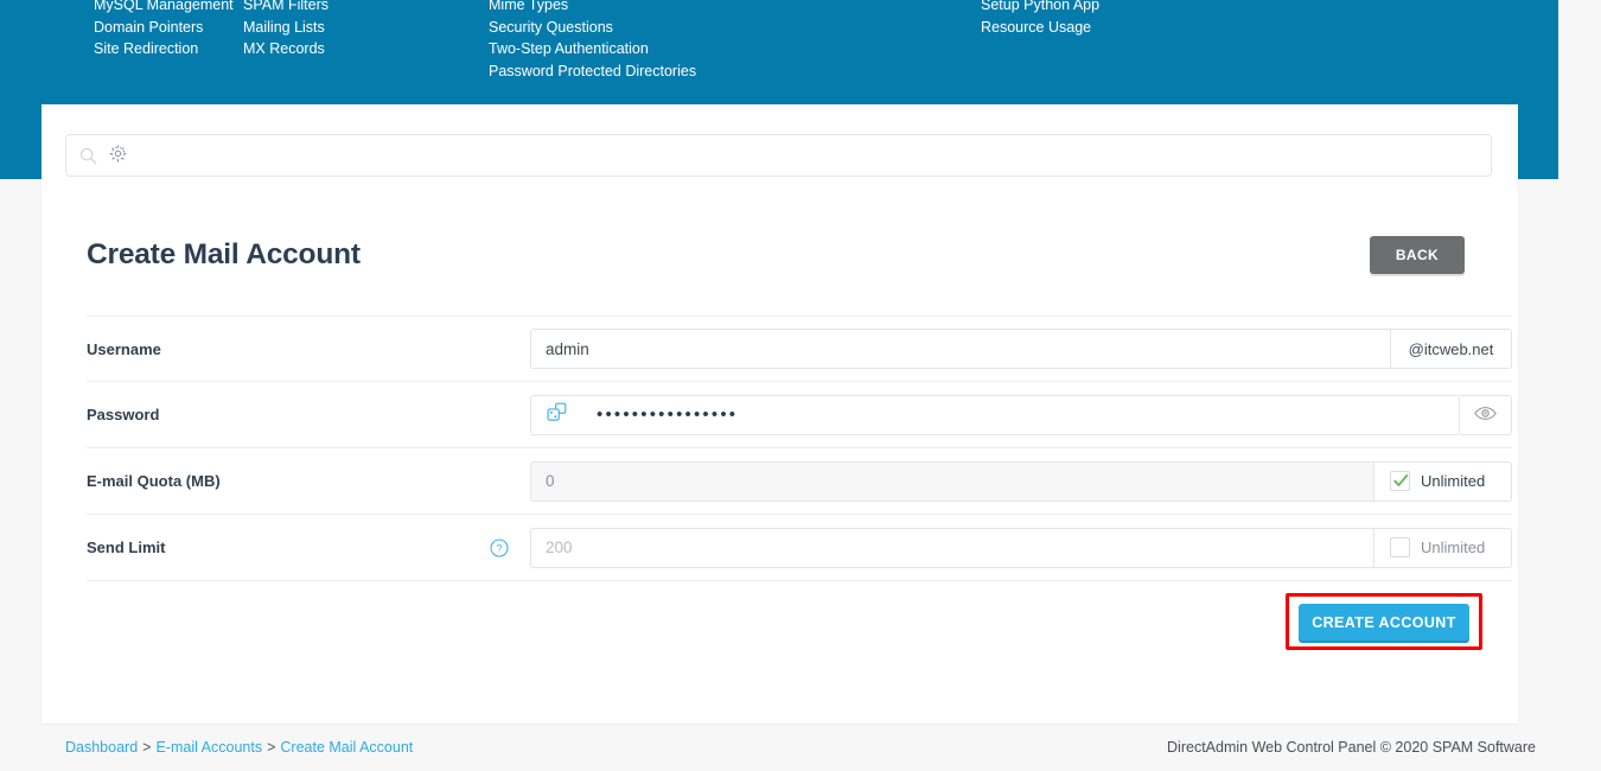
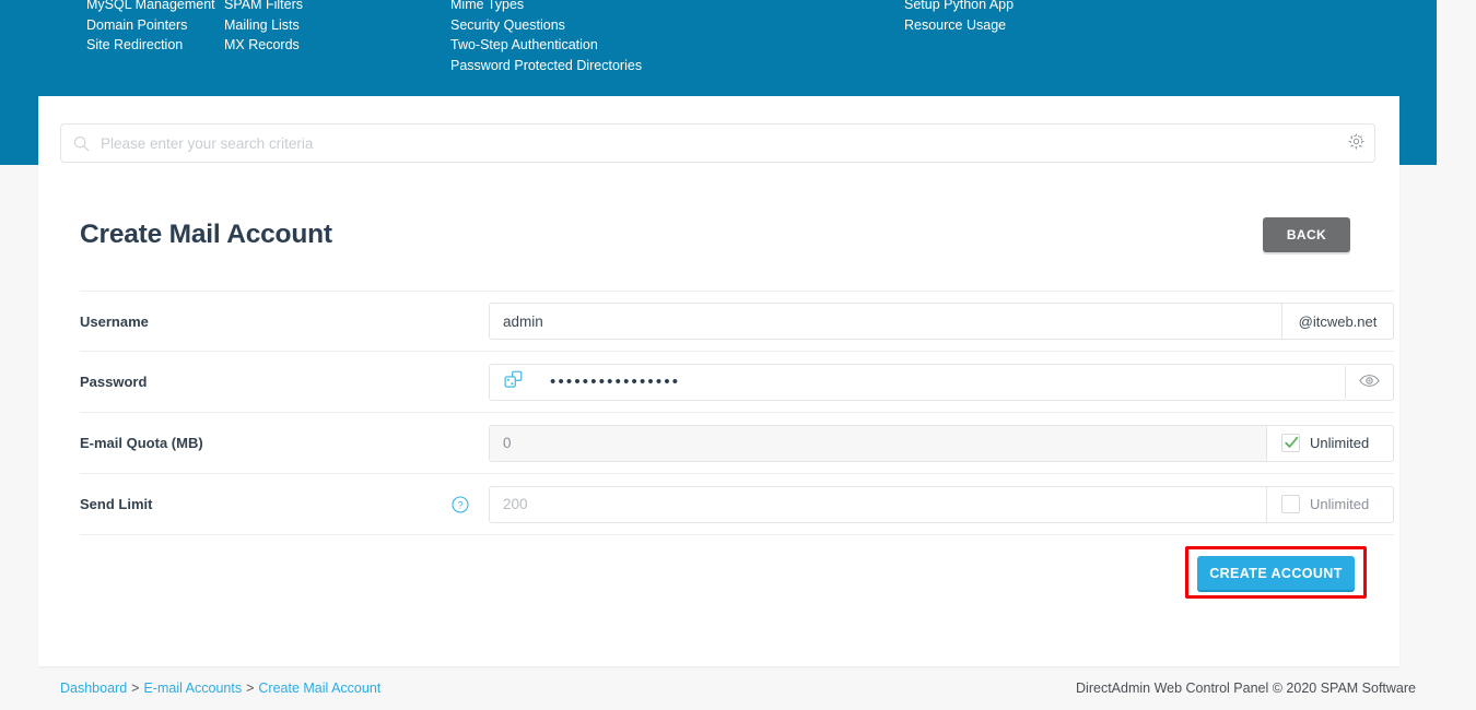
  MySQL Management
  Domain Pointers
  Site Redirection
  SPAM Filters
  Mailing Lists
  MX Records
  Mime Types
  Security Questions
  Two-Step Authentication
  Password Protected Directories
  Setup Python App
  Resource Usage
+ Please enter your search criteria
  Create Mail Account
  BACK
  Username
  admin
  @itcweb.net
  Password
  ••••••••••••••••
  E-mail Quota (MB)
  0
  Unlimited
  Send Limit
  ?
  200
  Unlimited
  CREATE ACCOUNT
  Dashboard > E-mail Accounts > Create Mail Account
  DirectAdmin Web Control Panel © 2020 SPAM Software
